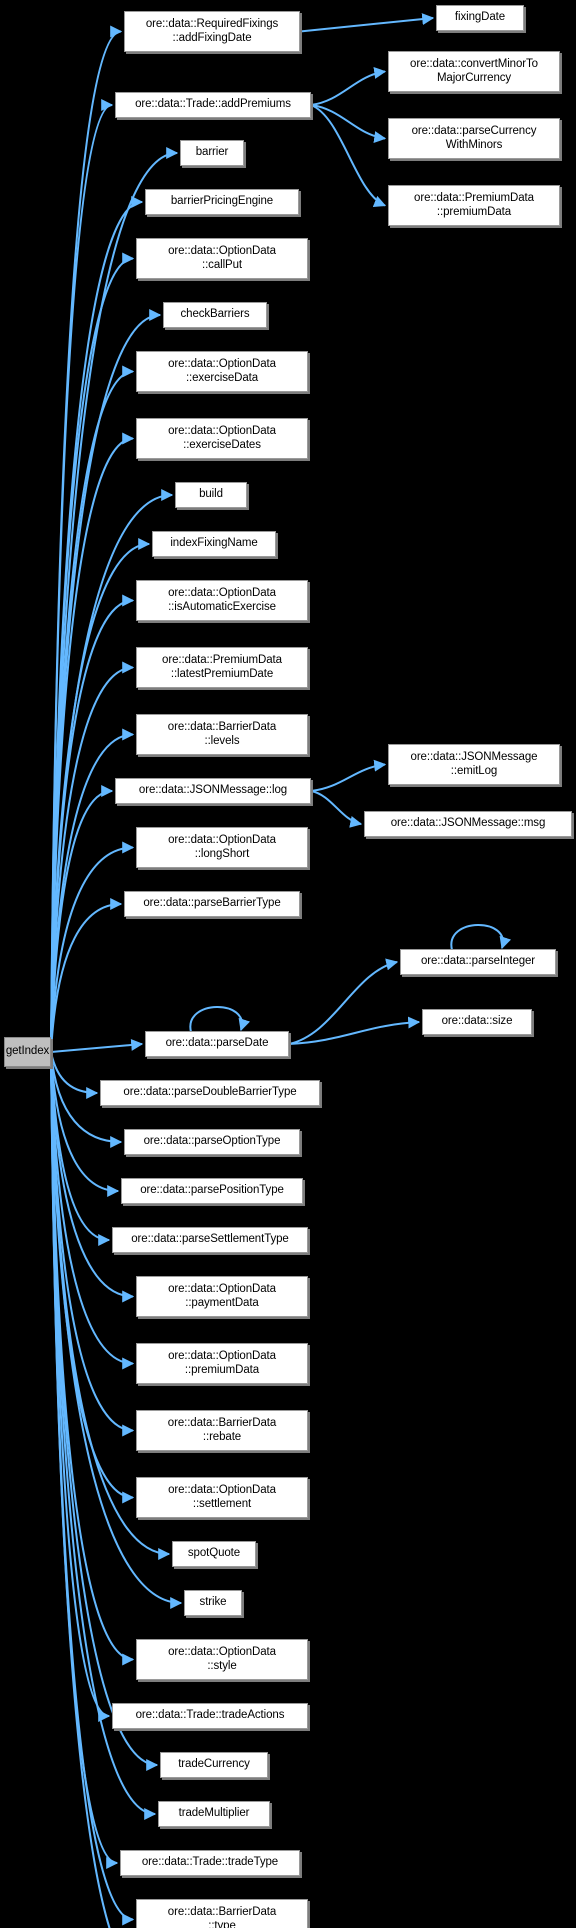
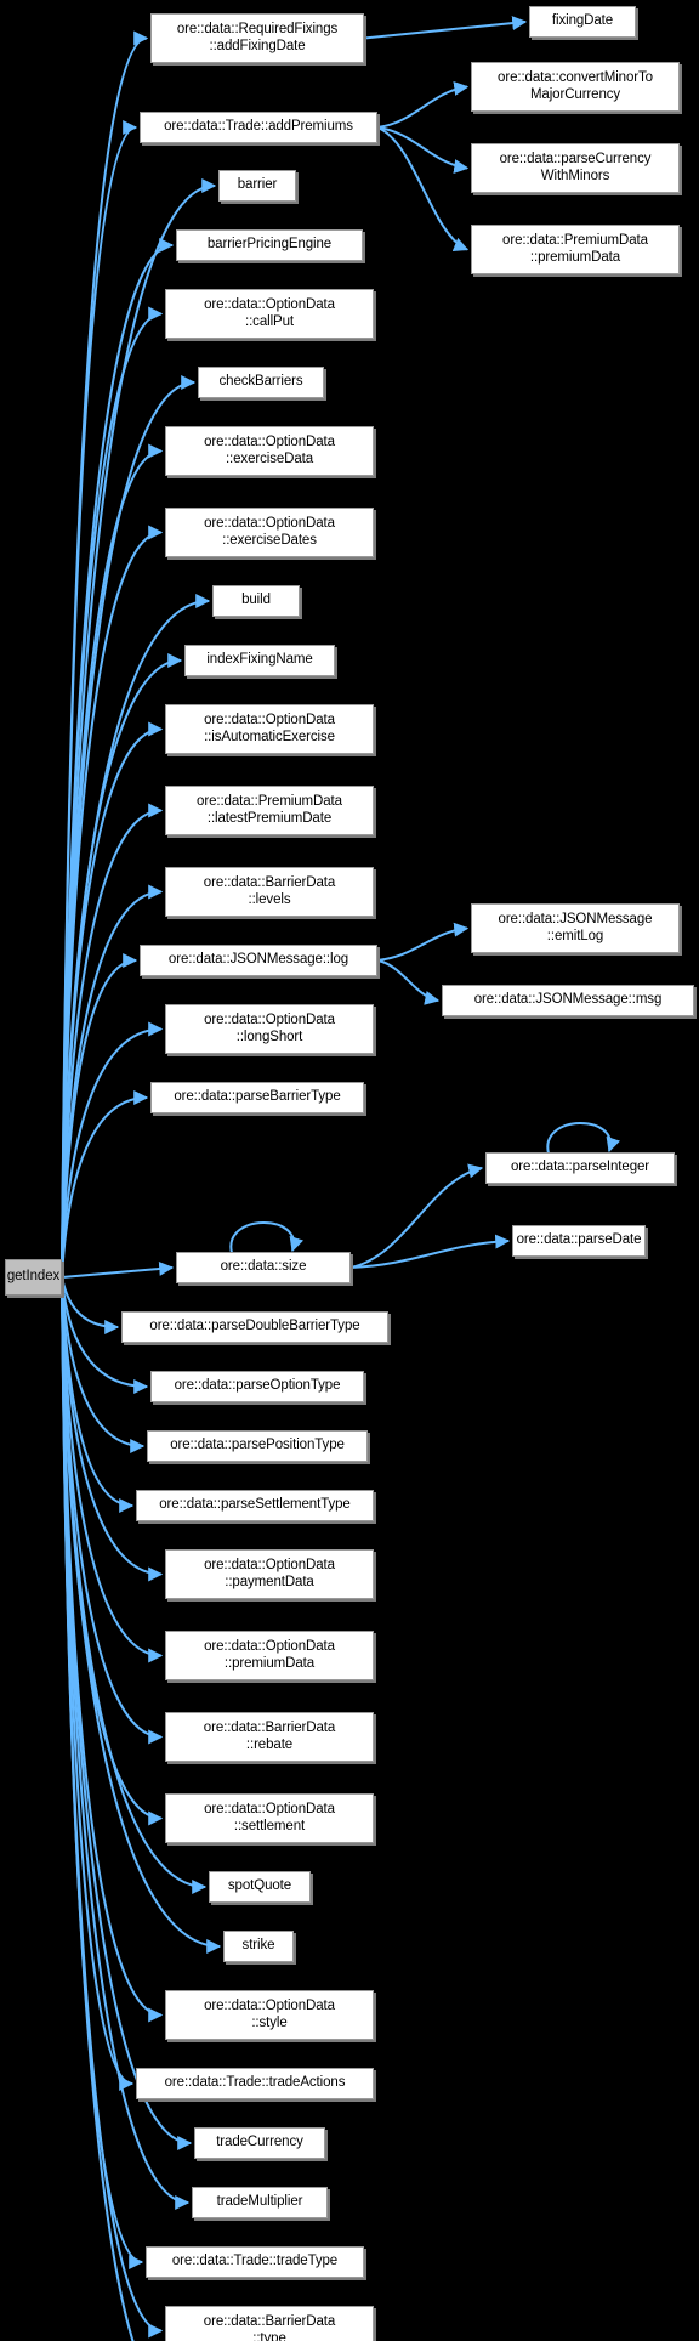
  getIndex
  ore::data::RequiredFixings
  ::addFixingDate
  fixingDate
  ore::data::Trade::addPremiums
  ore::data::convertMinorTo
  MajorCurrency
  ore::data::parseCurrency
  WithMinors
  ore::data::PremiumData
  ::premiumData
  barrier
  barrierPricingEngine
  ore::data::OptionData
  ::callPut
  checkBarriers
  ore::data::OptionData
  ::exerciseData
  ore::data::OptionData
  ::exerciseDates
  build
  indexFixingName
  ore::data::OptionData
  ::isAutomaticExercise
  ore::data::PremiumData
  ::latestPremiumDate
  ore::data::BarrierData
  ::levels
  ore::data::JSONMessage::log
  ore::data::JSONMessage
  ::emitLog
  ore::data::JSONMessage::msg
  ore::data::OptionData
  ::longShort
  ore::data::parseBarrierType
- ore::data::parseDate
+ ore::data::size
  ore::data::parseInteger
- ore::data::size
+ ore::data::parseDate
  ore::data::parseDoubleBarrierType
  ore::data::parseOptionType
  ore::data::parsePositionType
  ore::data::parseSettlementType
  ore::data::OptionData
  ::paymentData
  ore::data::OptionData
  ::premiumData
  ore::data::BarrierData
  ::rebate
  ore::data::OptionData
  ::settlement
  spotQuote
  strike
  ore::data::OptionData
  ::style
  ore::data::Trade::tradeActions
  tradeCurrency
  tradeMultiplier
  ore::data::Trade::tradeType
  ore::data::BarrierData
  ::type
